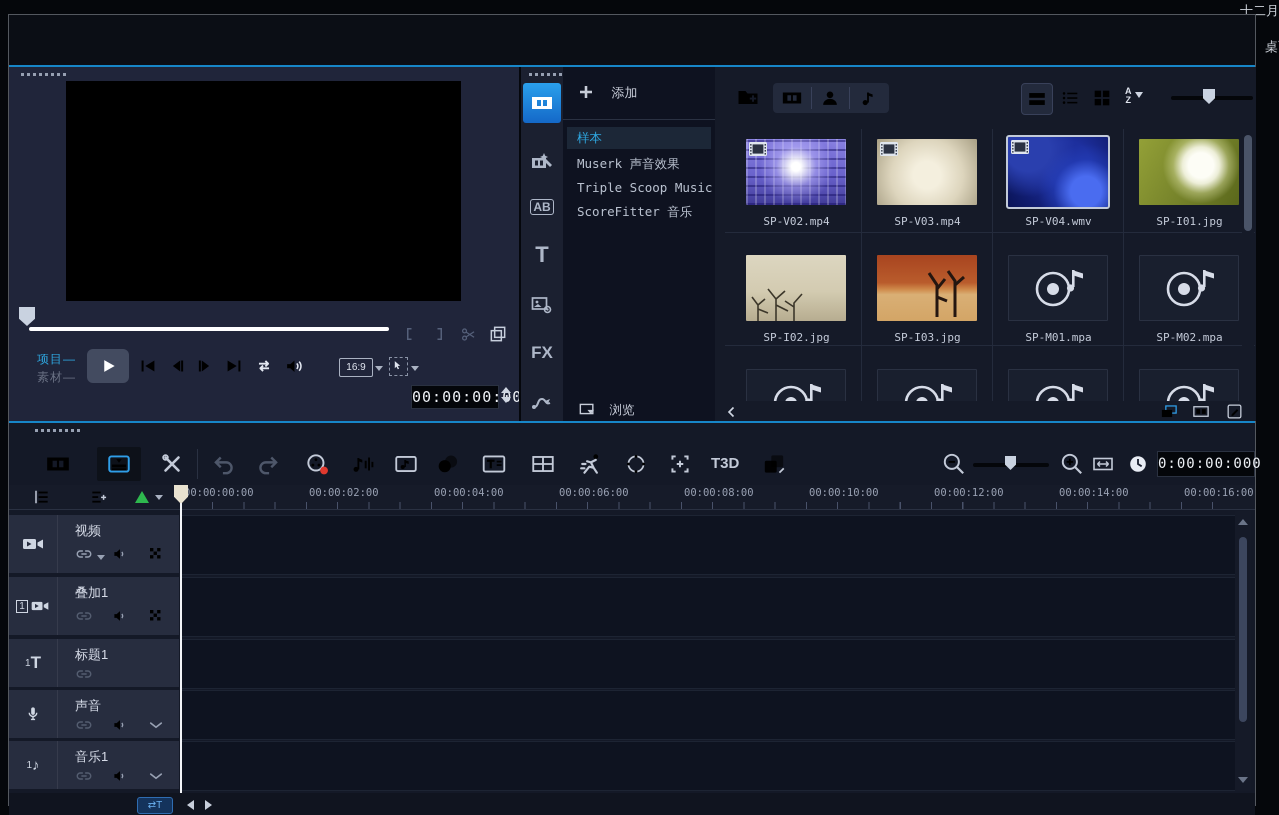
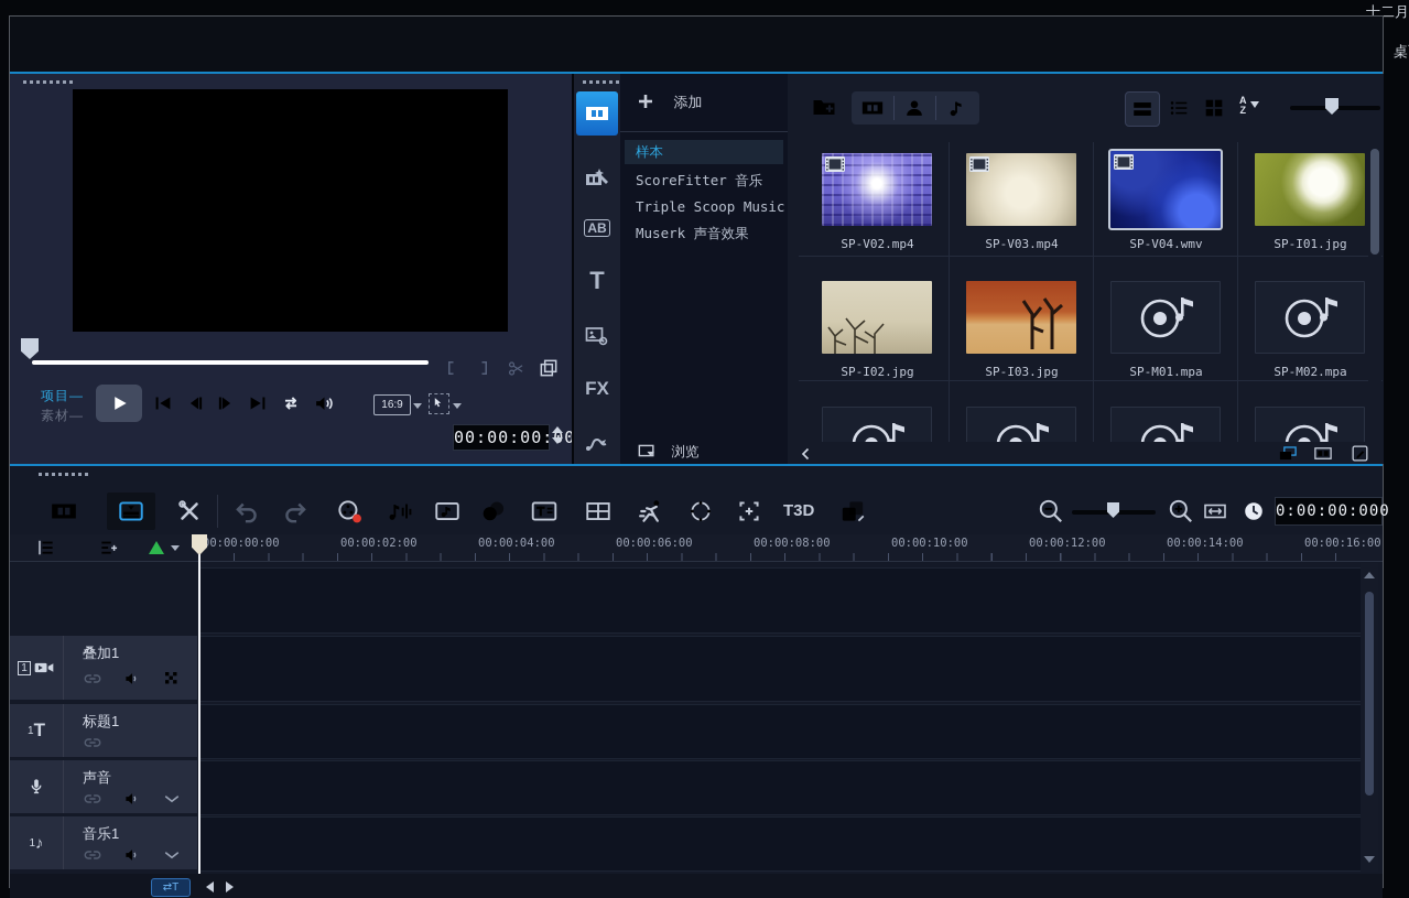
  十二月
  项目—
  素材—
  16:9
  00:00:00:0
  AB
  T
  FX
  添加
  样本
- Muserk 声音效果
+ ScoreFitter 音乐
  Triple Scoop Music
- ScoreFitter 音乐
+ Muserk 声音效果
  浏览
  A
  Z
  SP-V02.mp4
  SP-V03.mp4
  SP-V04.wmv
  SP-I01.jpg
  SP-I02.jpg
  SP-I03.jpg
  SP-M01.mpa
  SP-M02.mpa
  T3D
  0:00:00:000
  0:00:00:00
  00:00:02:00
  00:00:04:00
  00:00:06:00
  00:00:08:00
  00:00:10:00
  00:00:12:00
  00:00:14:00
  00:00:16:00
- 视频
  1
  叠加1
  1
  T
  标题1
  声音
  1
  ♪
  音乐1
  ⇄T
